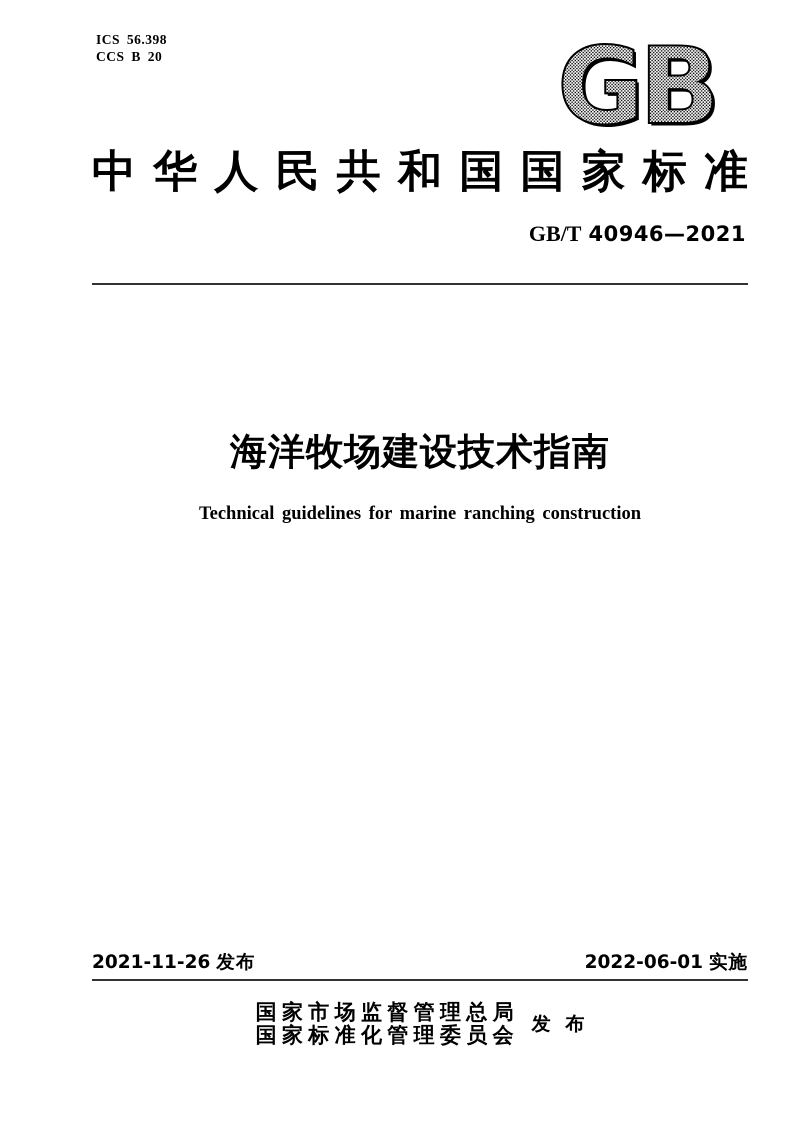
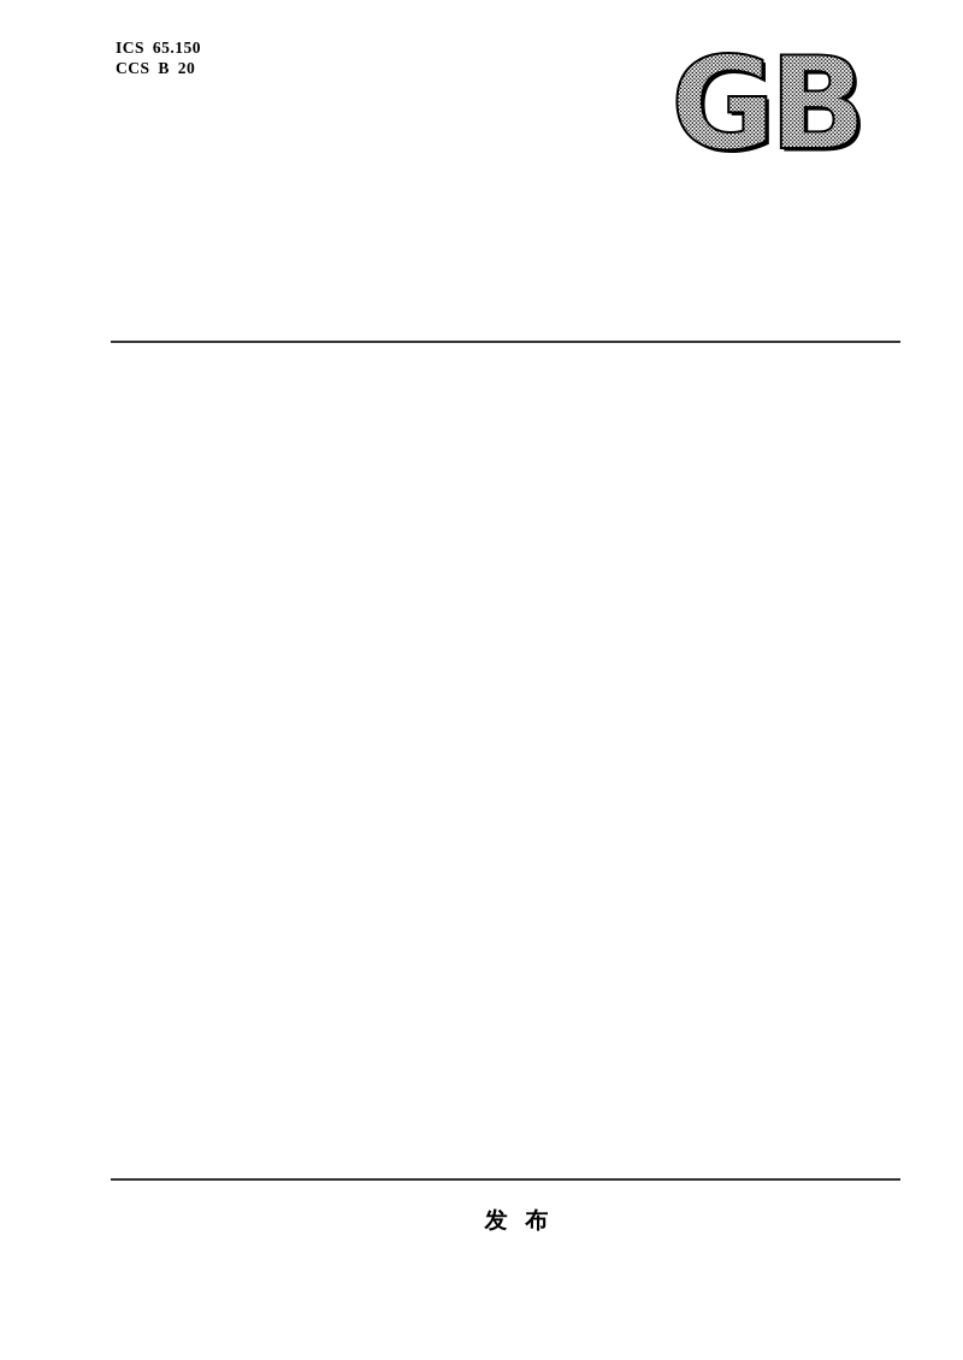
- ICS 56.398
+ ICS 65.150
  CCS B 20
  GB
- 中华人民共和国国家标准
- GB/T 40946—2021
- 海洋牧场建设技术指南
- Technical guidelines for marine ranching construction
- 2021-11-26 发布
- 2022-06-01 实施
- 国家市场监督管理总局
- 国家标准化管理委员会
  发 布
